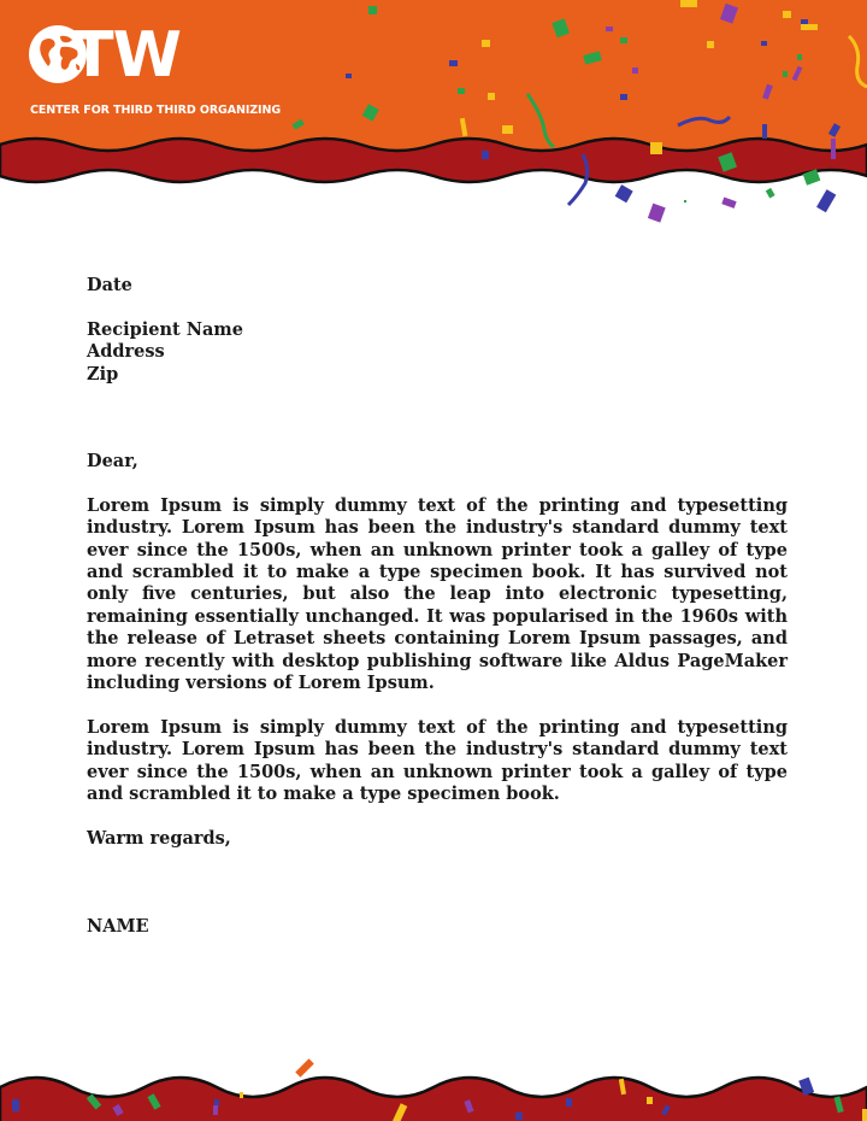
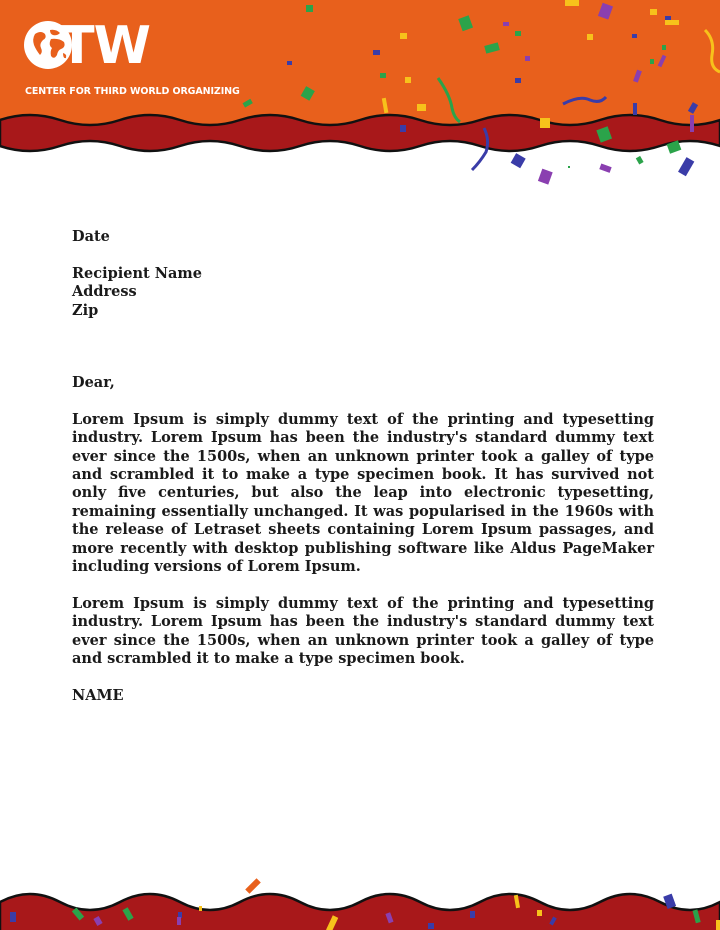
- CENTER FOR THIRD THIRD ORGANIZING
+ CENTER FOR THIRD WORLD ORGANIZING
  Date
  Recipient Name
  Address
  Zip
  Dear,
  Lorem Ipsum is simply dummy text of the printing and typesetting industry. Lorem Ipsum has been the industry's standard dummy text ever since the 1500s, when an unknown printer took a galley of type and scrambled it to make a type specimen book. It has survived not only five centuries, but also the leap into electronic typesetting, remaining essentially unchanged. It was popularised in the 1960s with the release of Letraset sheets containing Lorem Ipsum passages, and more recently with desktop publishing software like Aldus PageMaker including versions of Lorem Ipsum.
  Lorem Ipsum is simply dummy text of the printing and typesetting industry. Lorem Ipsum has been the industry's standard dummy text ever since the 1500s, when an unknown printer took a galley of type and scrambled it to make a type specimen book.
- Warm regards,
  NAME
